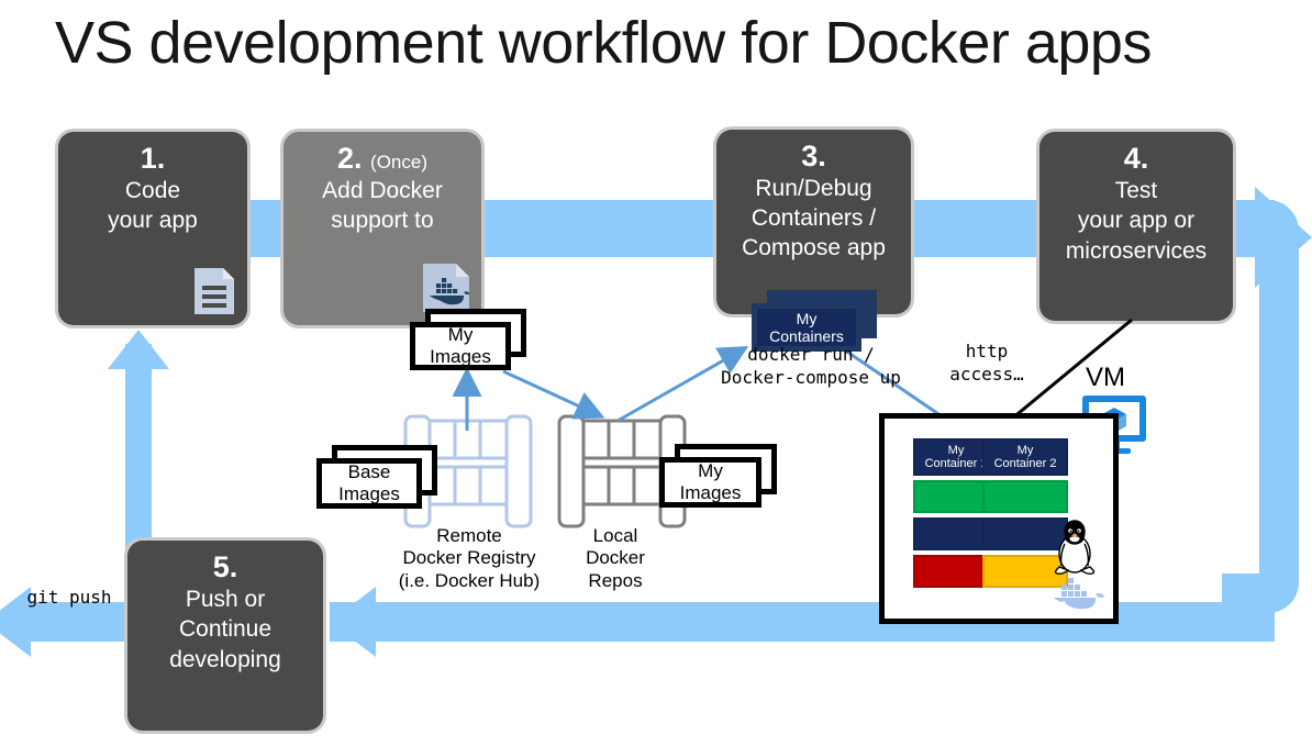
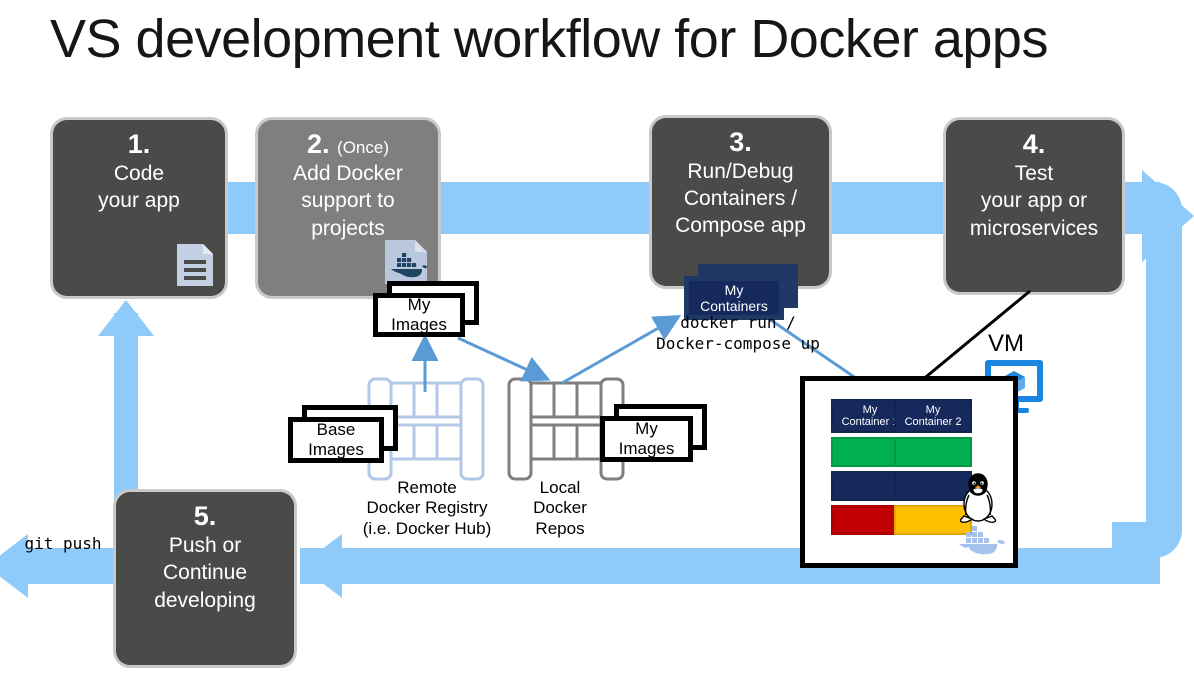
  VS development workflow for Docker apps
  git push
  1.
  Code
  your app
  2. (Once)
  Add Docker
  support to
+ projects
  3.
  Run/Debug
  Containers /
  Compose app
  4.
  Test
  your app or
  microservices
  5.
  Push or
  Continue
  developing
  Remote
  Docker Registry
  (i.e. Docker Hub)
  Local
  Docker
  Repos
  My
  Images
  Base
  Images
  My
  Images
  My
  Containers
  docker run /
  Docker-compose up
- http
- access…
  VM
  My
  Container
  My
  Container 2
